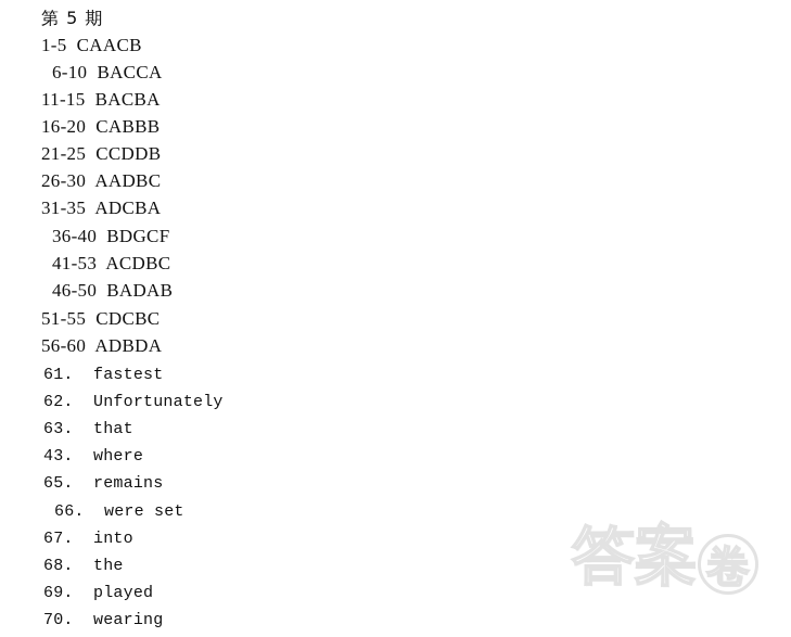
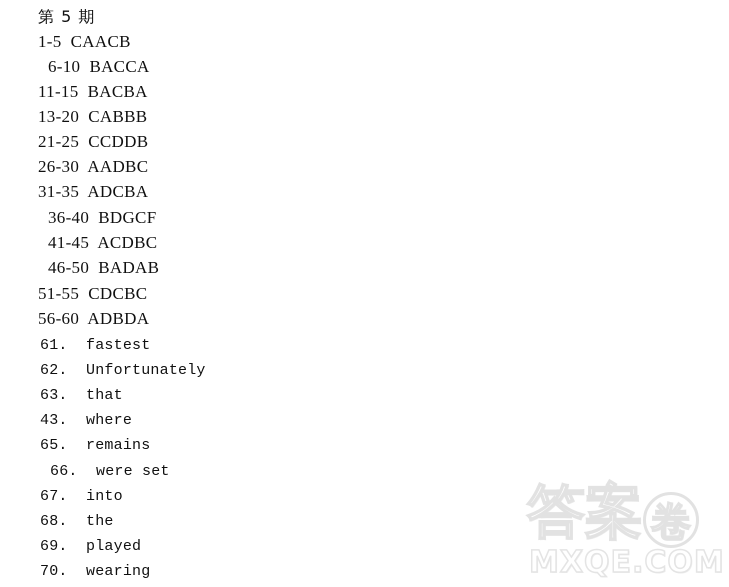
  第 5 期
  1-5 CAACB
  6-10 BACCA
  11-15 BACBA
- 16-20 CABBB
+ 13-20 CABBB
  21-25 CCDDB
  26-30 AADBC
  31-35 ADCBA
  36-40 BDGCF
- 41-53 ACDBC
+ 41-45 ACDBC
  46-50 BADAB
  51-55 CDCBC
  56-60 ADBDA
  61. fastest
  62. Unfortunately
  63. that
  43. where
  65. remains
  66. were set
  67. into
  68. the
  69. played
  70. wearing
  答案 卷
+ MXQE.COM
